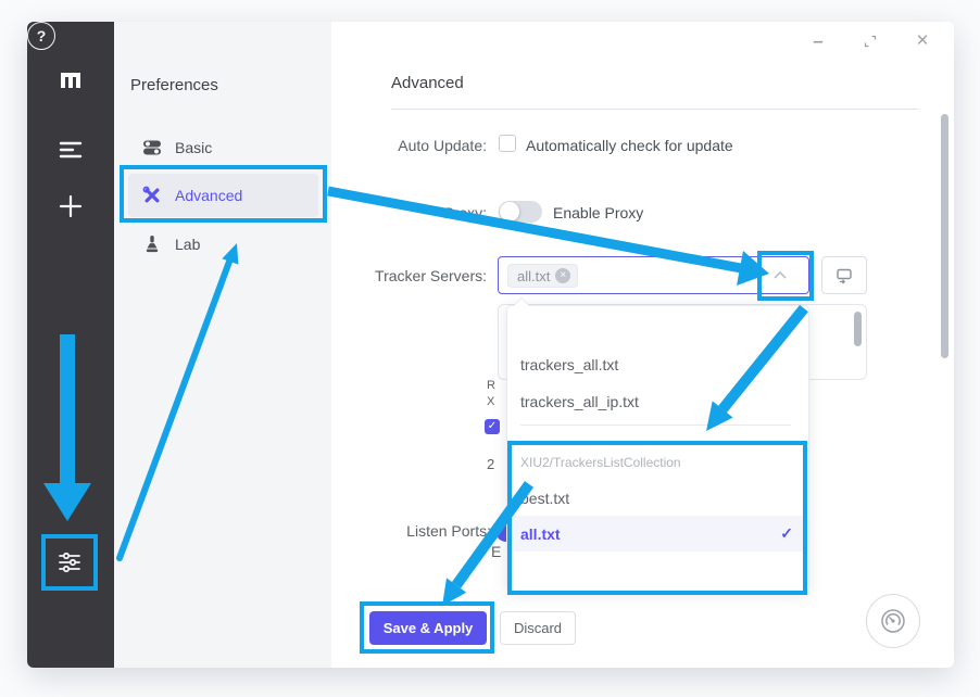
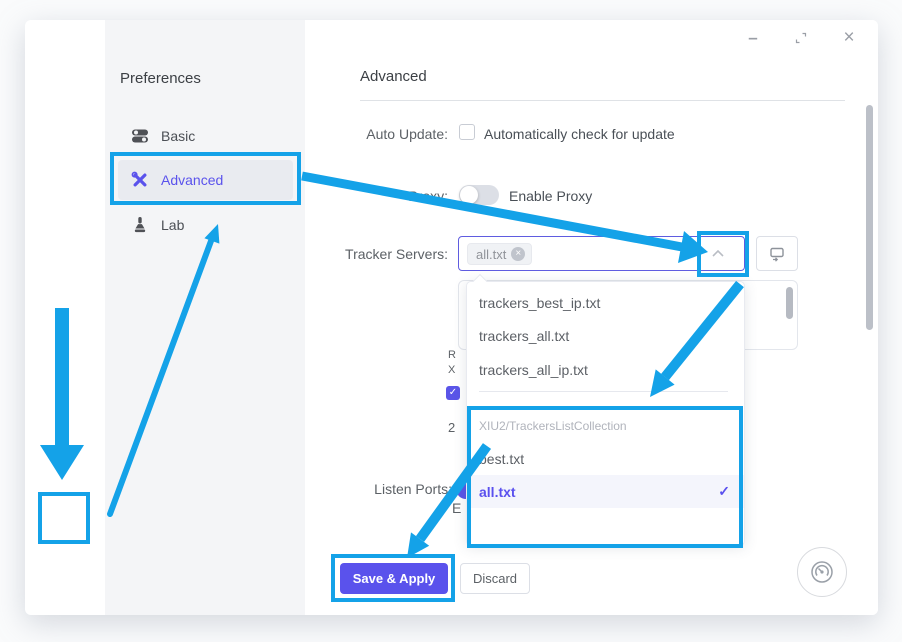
  –
  ×
- ?
  Preferences
  Basic
  Advanced
  Lab
  Advanced
  Auto Update:
  Automatically check for update
  Enable Proxy
  Tracker Servers:
  all.txt
  ×
  R
  X
  ✓
  2
  E
  Listen Ports
+ trackers_best_ip.txt
  trackers_all.txt
  trackers_all_ip.txt
  XIU2/TrackersListCollection
  est.txt
  all.txt
  ✓
  Save & Apply
  Discard
